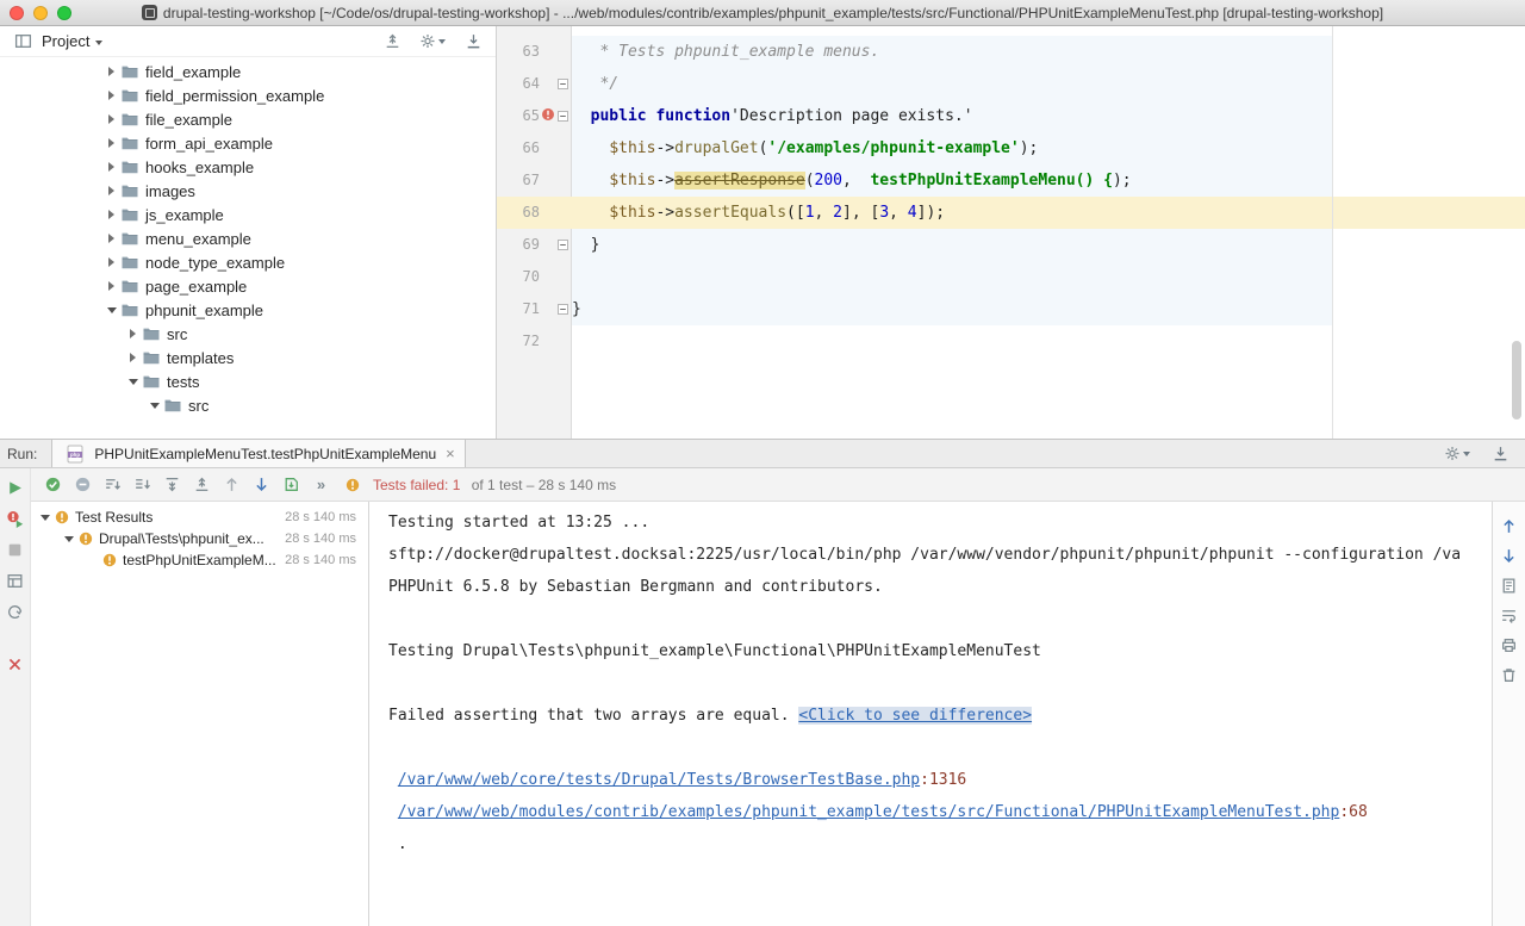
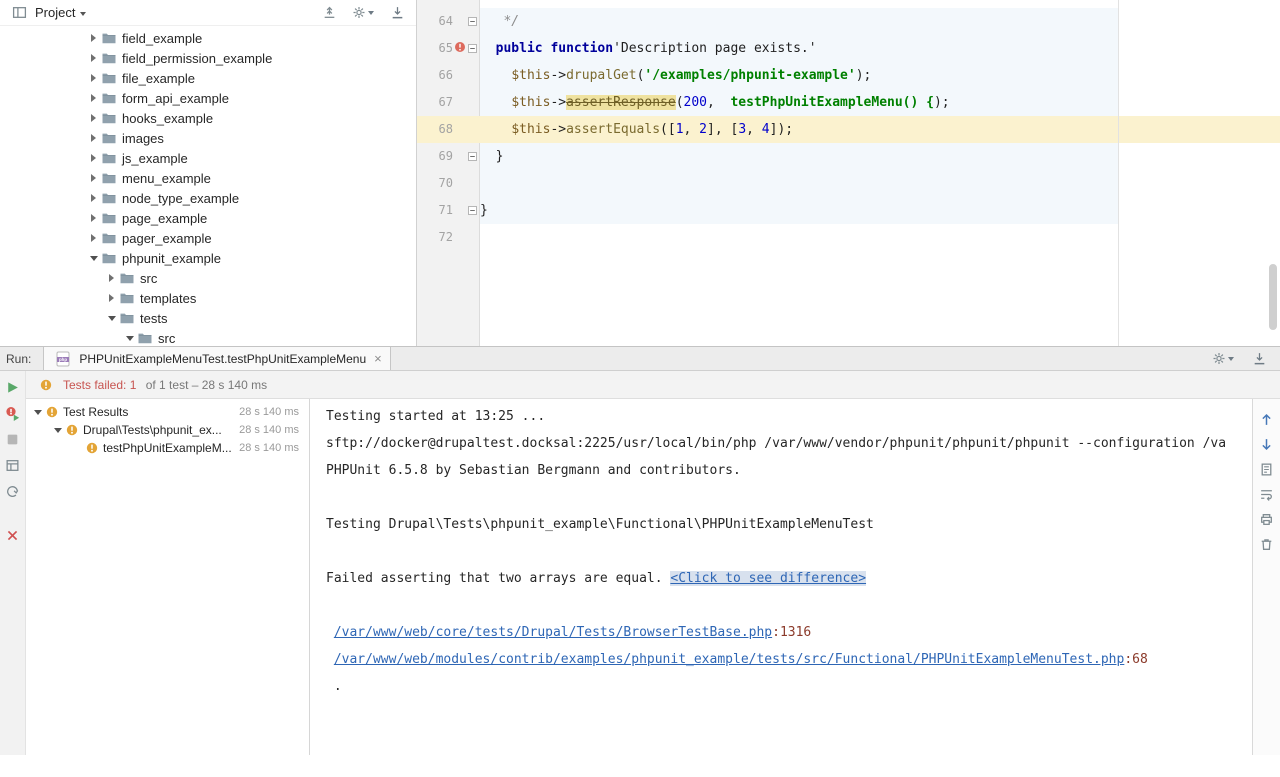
- drupal-testing-workshop [~/Code/os/drupal-testing-workshop] - .../web/modules/contrib/examples/phpunit_example/tests/src/Functional/PHPUnitExampleMenuTest.php [drupal-testing-workshop]
  Project
  field_example
  field_permission_example
  file_example
  form_api_example
  hooks_example
  images
  js_example
  menu_example
  node_type_example
  page_example
+ pager_example
  phpunit_example
  src
  templates
  tests
  src
- 63
- * Tests phpunit_example menus.
  64
  */
  65
  public function'Description page exists.'
  66
  $this->drupalGet('/examples/phpunit-example');
  67
  $this->assertResponse(200, testPhpUnitExampleMenu() {);
  68
  $this->assertEquals([1, 2], [3, 4]);
  69
  }
  70
  71
  }
  72
  Run:
  PHPUnitExampleMenuTest.testPhpUnitExampleMenu
  ×
- »
  Tests failed: 1
  of 1 test – 28 s 140 ms
  Test Results
  28 s 140 ms
  Drupal\Tests\phpunit_ex...
  28 s 140 ms
  testPhpUnitExampleM...
  28 s 140 ms
  Testing started at 13:25 ...
  sftp://docker@drupaltest.docksal:2225/usr/local/bin/php /var/www/vendor/phpunit/phpunit/phpunit --configuration /va
  PHPUnit 6.5.8 by Sebastian Bergmann and contributors.
  Testing Drupal\Tests\phpunit_example\Functional\PHPUnitExampleMenuTest
  Failed asserting that two arrays are equal. <Click to see difference>
  /var/www/web/core/tests/Drupal/Tests/BrowserTestBase.php:1316
  /var/www/web/modules/contrib/examples/phpunit_example/tests/src/Functional/PHPUnitExampleMenuTest.php:68
  .
